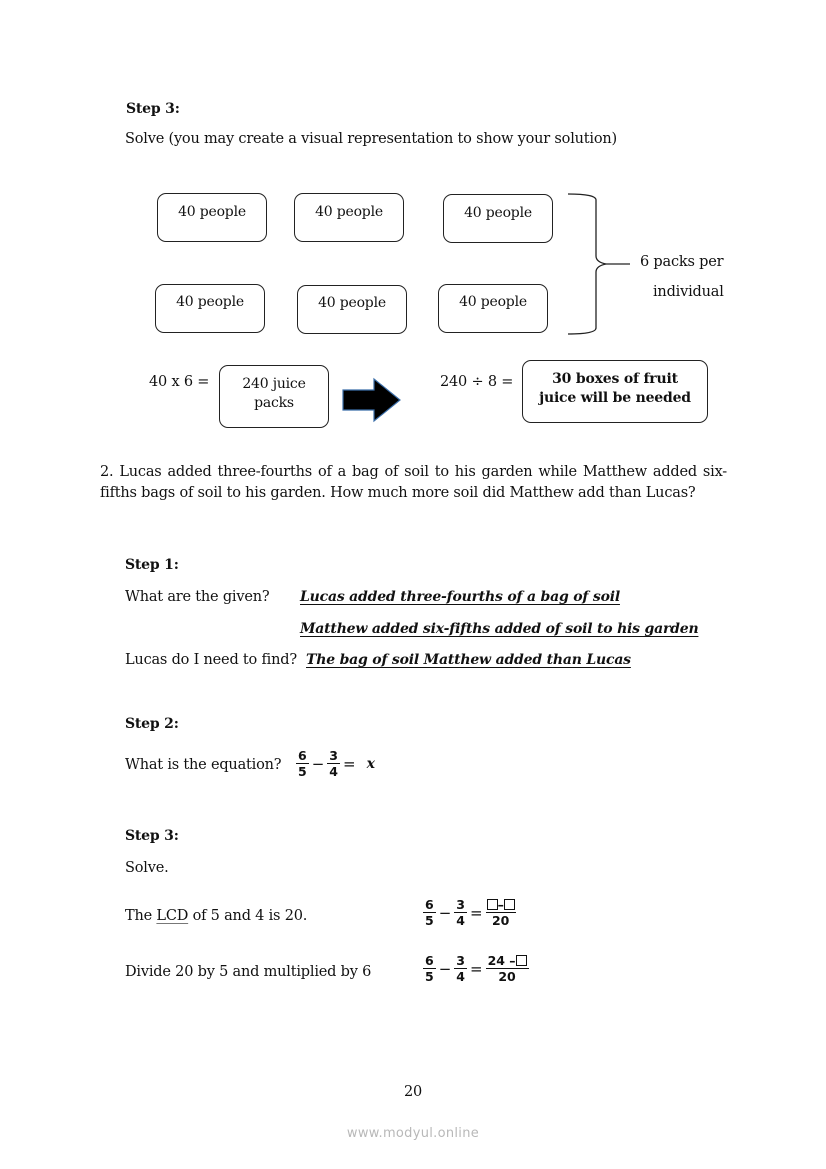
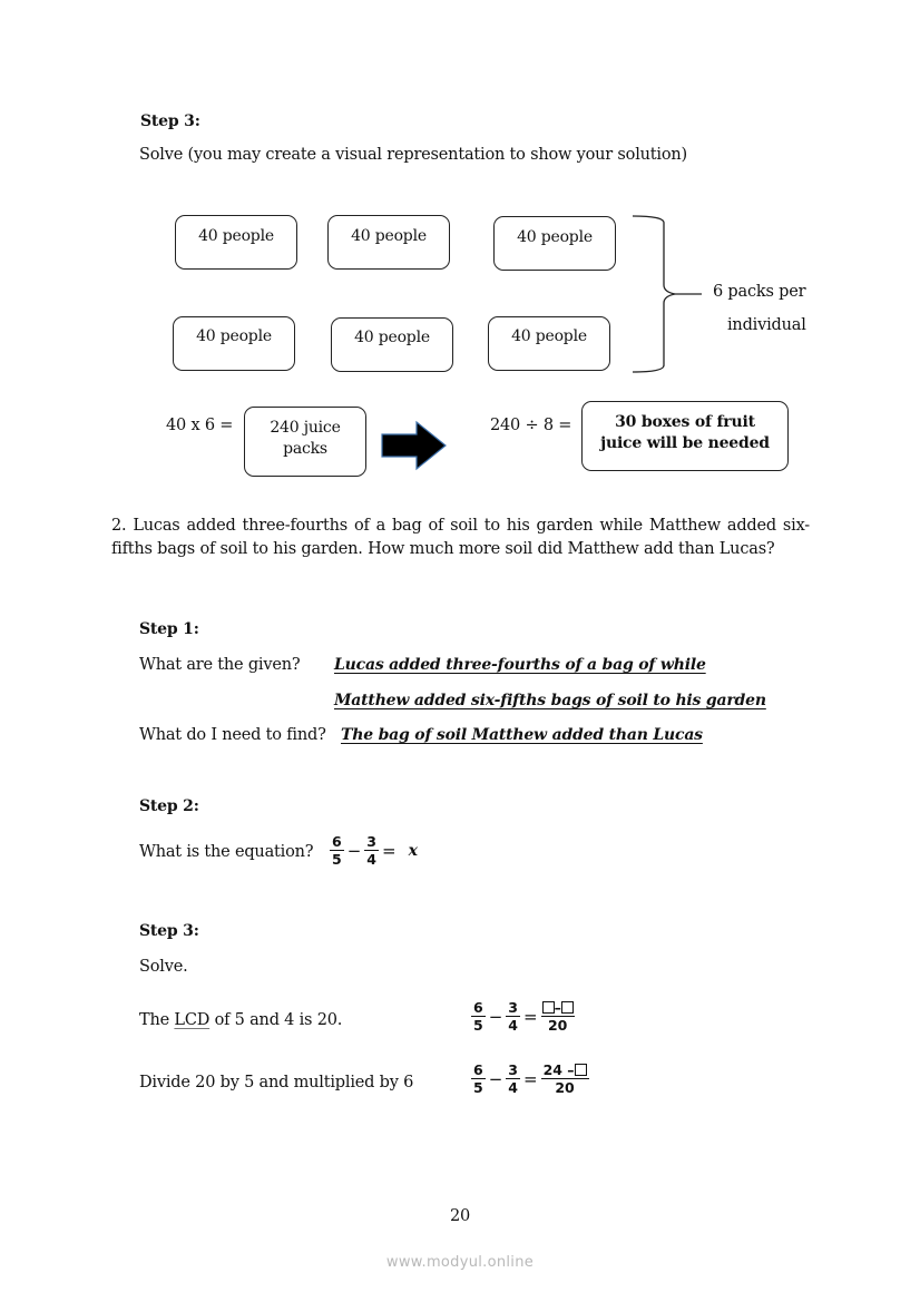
  Step 3:
  Solve (you may create a visual representation to show your solution)
  40 people
  40 people
  40 people
  40 people
  40 people
  40 people
  6 packs per
  individual
  40 x 6 =
  240 juice
  packs
  240 ÷ 8 =
  30 boxes of fruit
  juice will be needed
  2. Lucas added three-fourths of a bag of soil to his garden while Matthew added six-fifths bags of soil to his garden. How much more soil did Matthew add than Lucas?
  Step 1:
  What are the given?
- Lucas added three-fourths of a bag of soil
+ Lucas added three-fourths of a bag of while
- Matthew added six-fifths added of soil to his garden
+ Matthew added six-fifths bags of soil to his garden
- Lucas do I need to find?
+ What do I need to find?
  The bag of soil Matthew added than Lucas
  Step 2:
  What is the equation?
  6
  5
  −
  3
  4
  = x
  Step 3:
  Solve.
  The LCD of 5 and 4 is 20.
  6
  5
  −
  3
  4
  =
  –
  20
  Divide 20 by 5 and multiplied by 6
  6
  5
  −
  3
  4
  =
  24 –
  20
  20
  www.modyul.online
